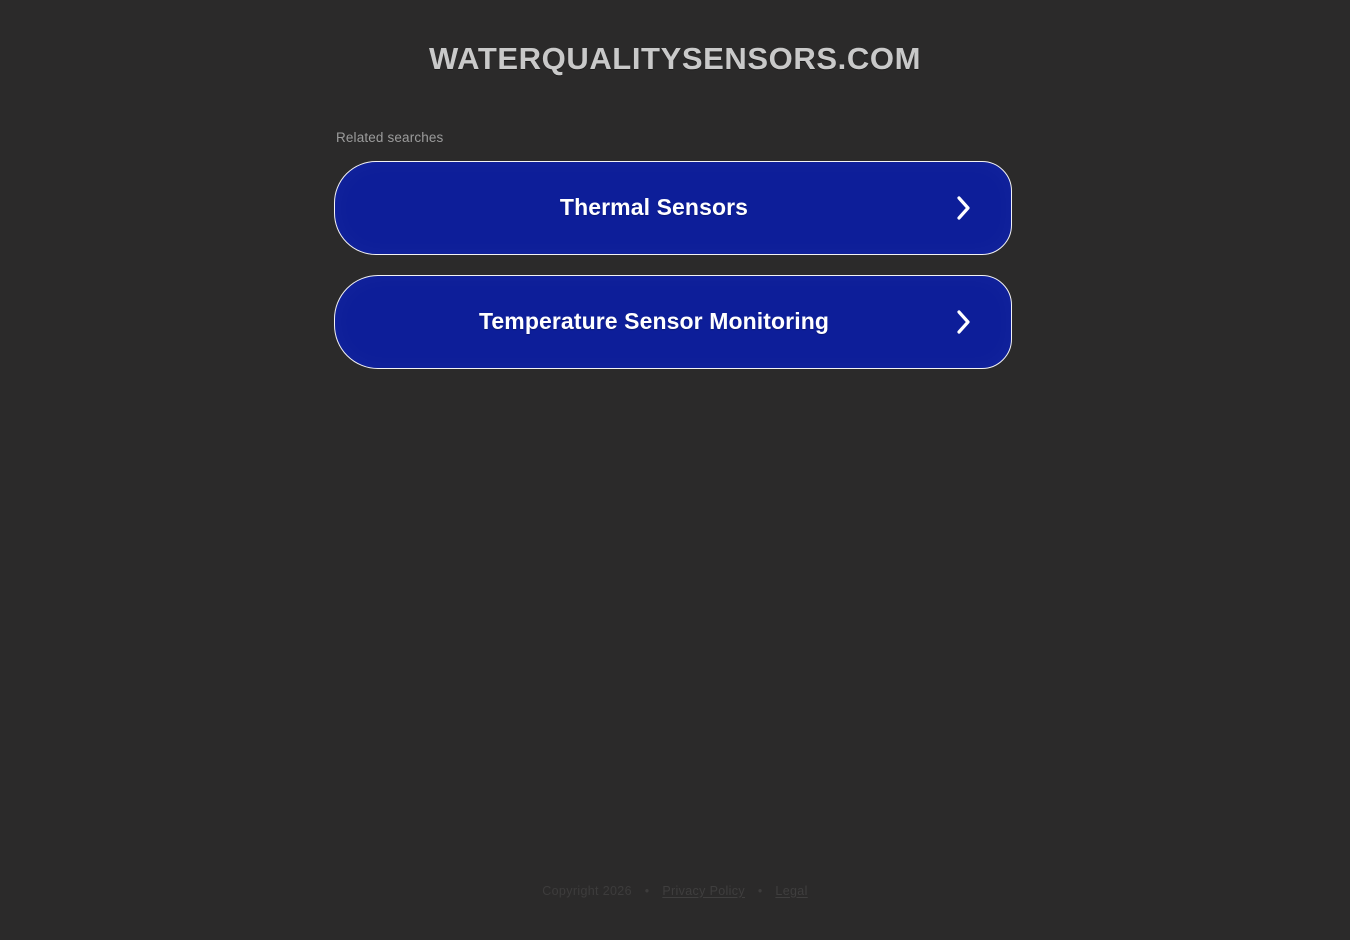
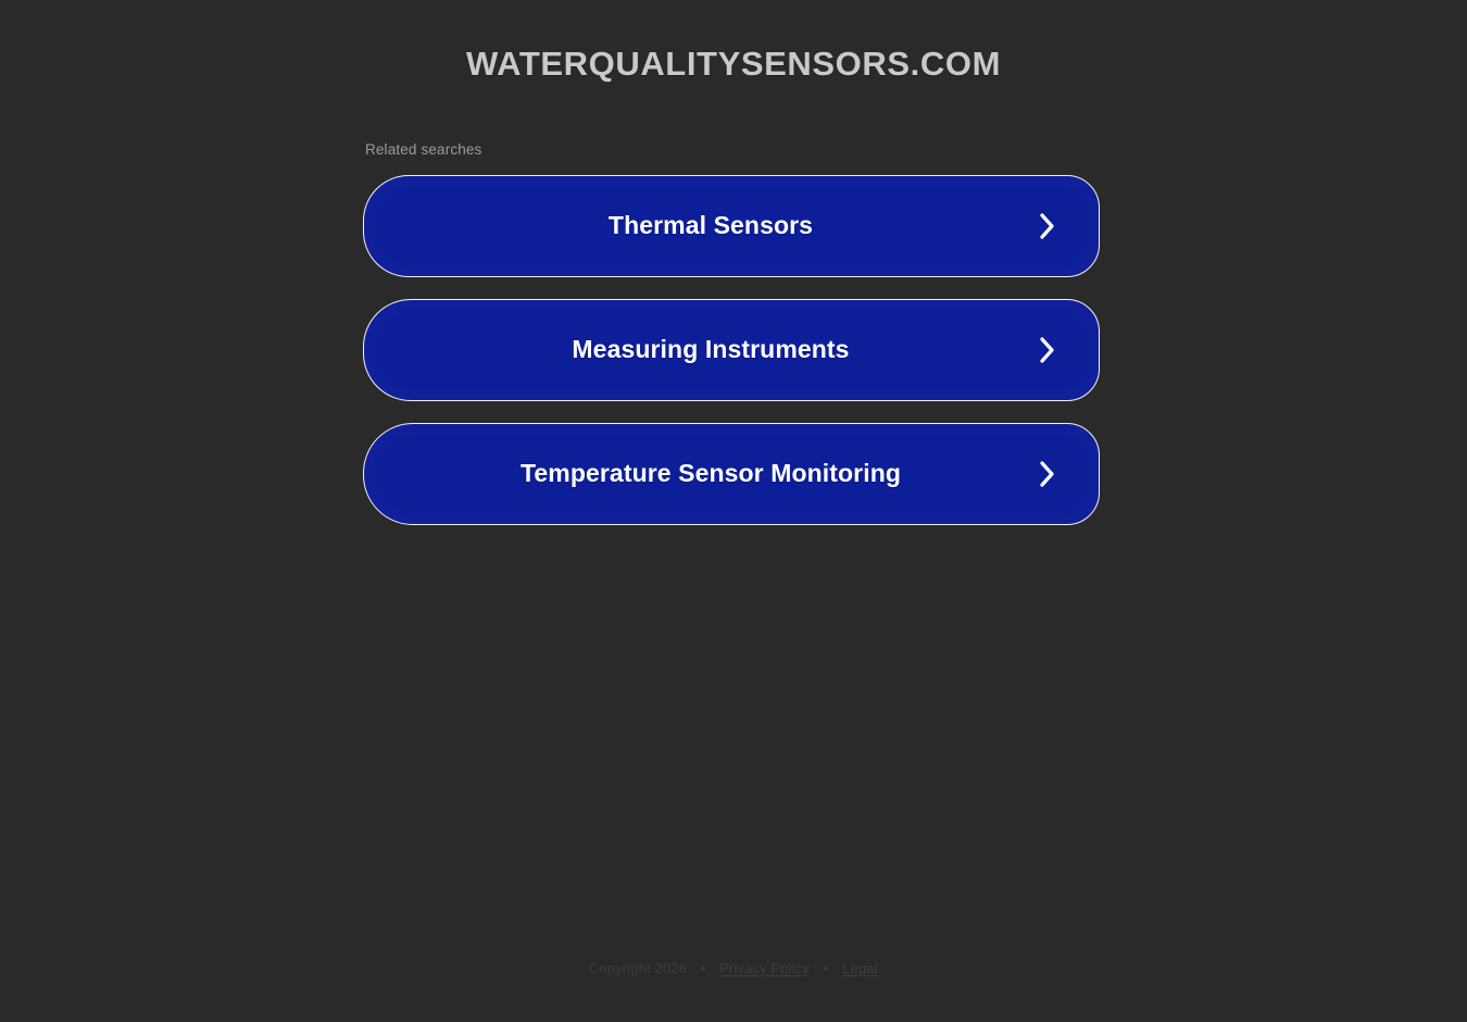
  WATERQUALITYSENSORS.COM
  Related searches
  Thermal Sensors
+ Measuring Instruments
  Temperature Sensor Monitoring
